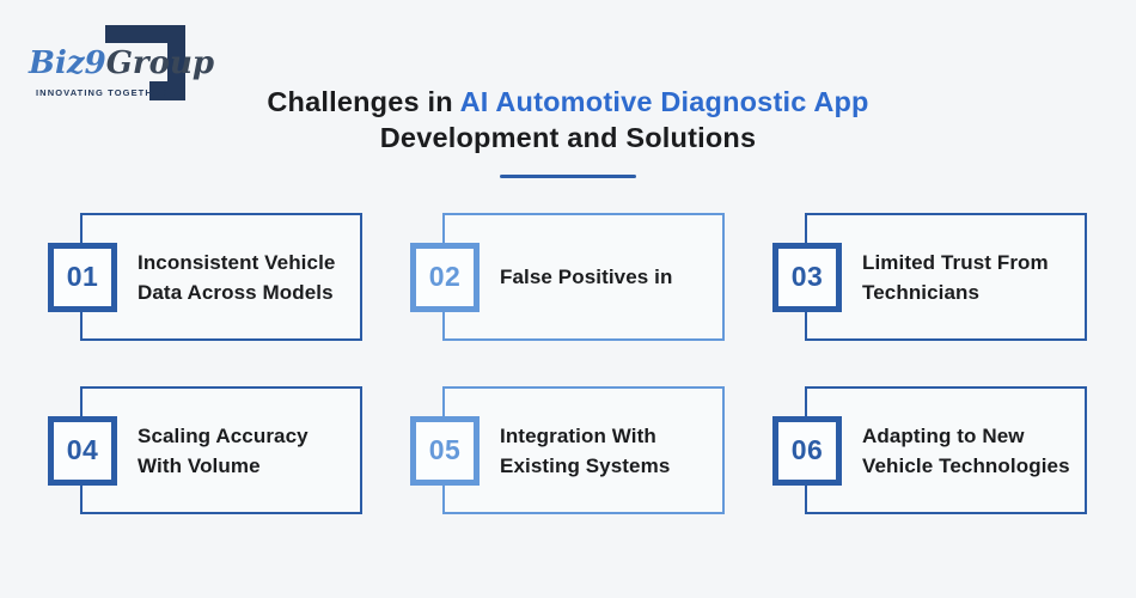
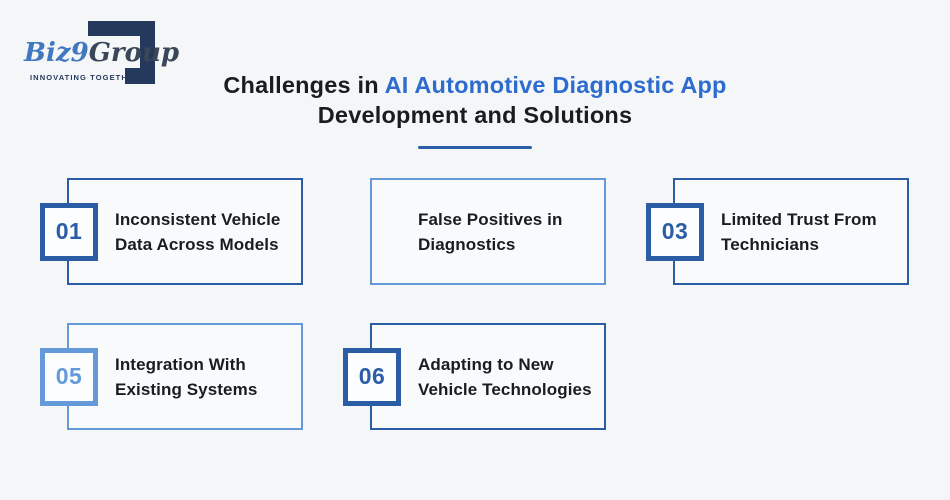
  Biz9Group
  INNOVATING TOGETHER
  Challenges in AI Automotive Diagnostic App
  Development and Solutions
  01
  Inconsistent Vehicle
  Data Across Models
- 02
  False Positives in
+ Diagnostics
  03
  Limited Trust From
  Technicians
- 04
- Scaling Accuracy
- With Volume
  05
  Integration With
  Existing Systems
  06
  Adapting to New
  Vehicle Technologies
